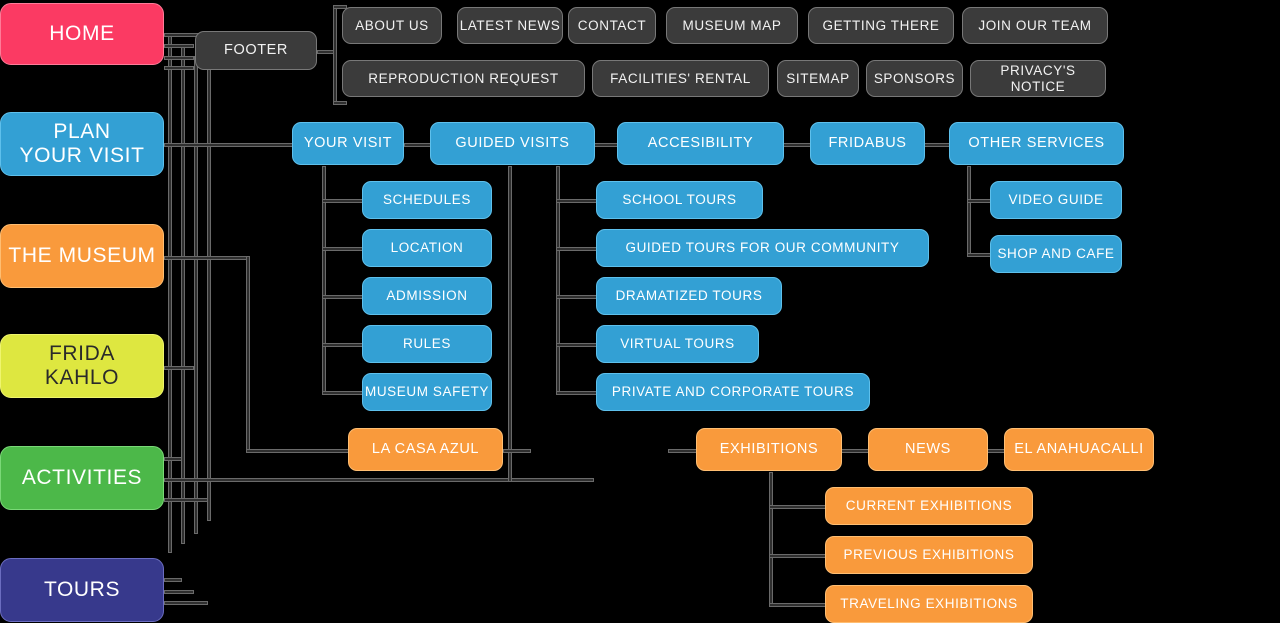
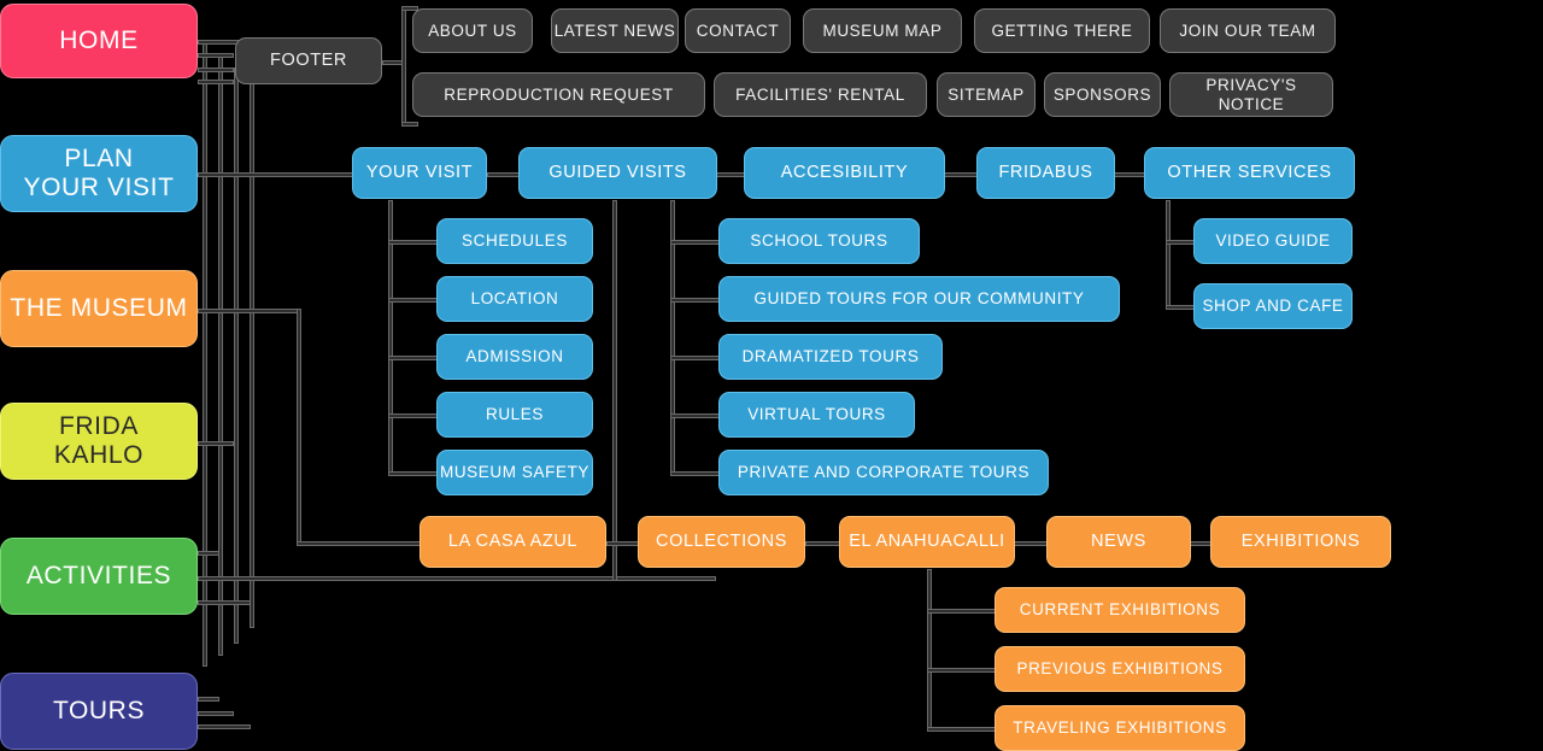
  HOME
  PLAN
  YOUR VISIT
  THE MUSEUM
  FRIDA
  KAHLO
  ACTIVITIES
  TOURS
  FOOTER
  ABOUT US
  LATEST NEWS
  CONTACT
  MUSEUM MAP
  GETTING THERE
  JOIN OUR TEAM
  REPRODUCTION REQUEST
  FACILITIES' RENTAL
  SITEMAP
  SPONSORS
  PRIVACY'S NOTICE
  YOUR VISIT
  GUIDED VISITS
  ACCESIBILITY
  FRIDABUS
  OTHER SERVICES
  SCHEDULES
  LOCATION
  ADMISSION
  RULES
  MUSEUM SAFETY
  SCHOOL TOURS
  GUIDED TOURS FOR OUR COMMUNITY
  DRAMATIZED TOURS
  VIRTUAL TOURS
  PRIVATE AND CORPORATE TOURS
  VIDEO GUIDE
  SHOP AND CAFE
  LA CASA AZUL
+ COLLECTIONS
- EXHIBITIONS
+ EL ANAHUACALLI
  NEWS
- EL ANAHUACALLI
+ EXHIBITIONS
  CURRENT EXHIBITIONS
  PREVIOUS EXHIBITIONS
  TRAVELING EXHIBITIONS
